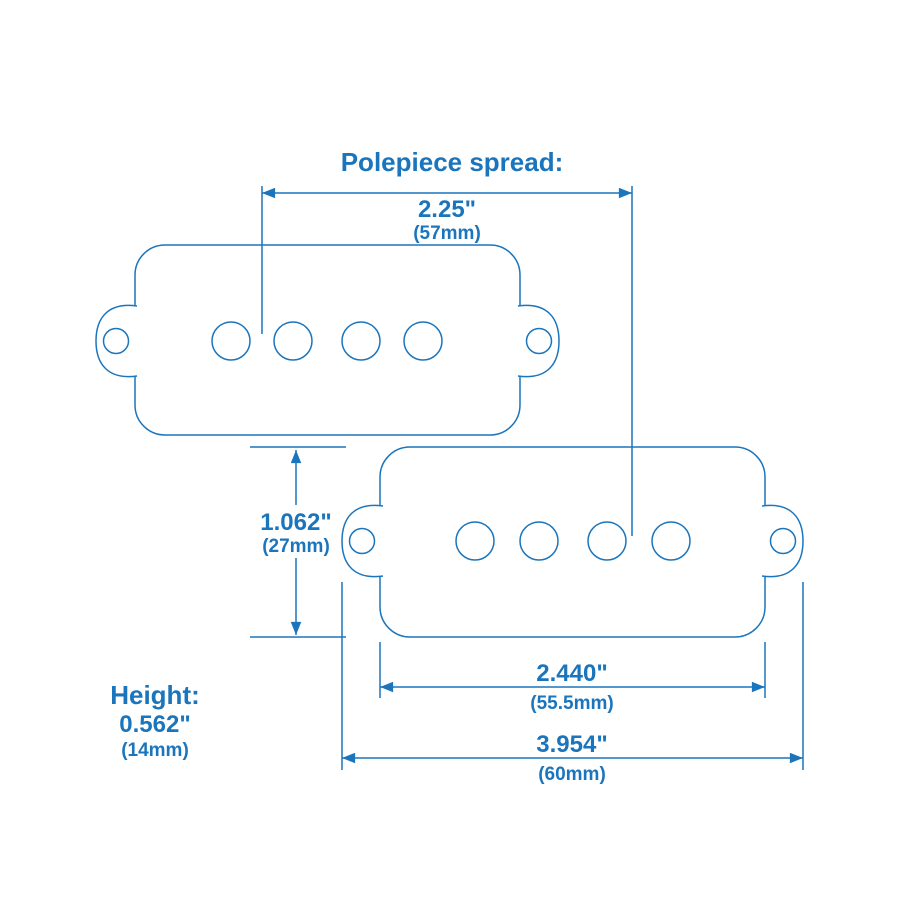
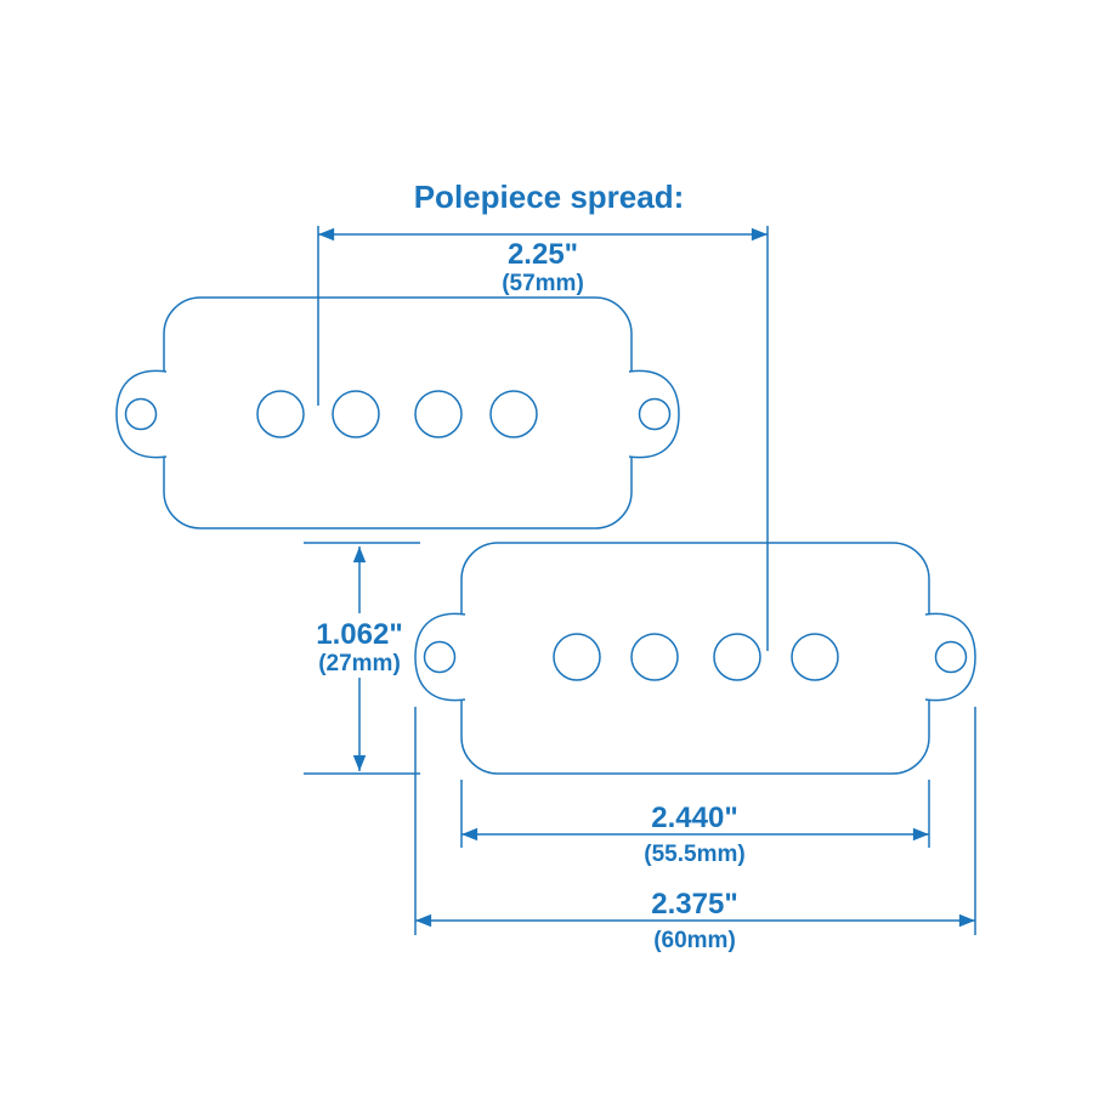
  Polepiece spread:
  2.25"
  (57mm)
  1.062"
  (27mm)
  2.440"
  (55.5mm)
- 3.954"
+ 2.375"
  (60mm)
- Height:
- 0.562"
- (14mm)
